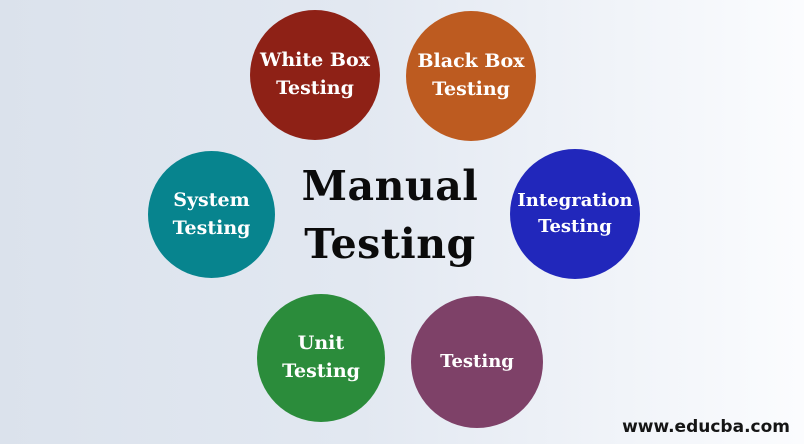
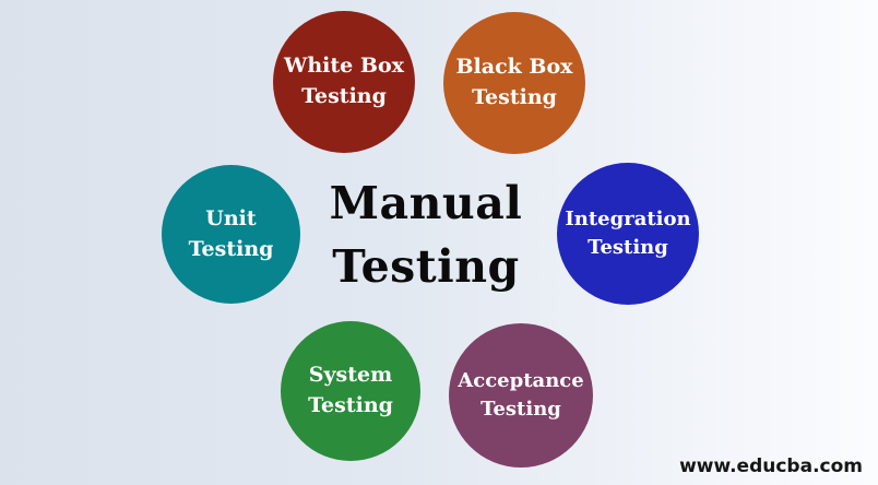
  White Box
  Testing
  Black Box
  Testing
- System
+ Unit
  Testing
  Manual
  Testing
  Integration
  Testing
- Unit
+ System
  Testing
+ Acceptance
  Testing
  www.educba.com
